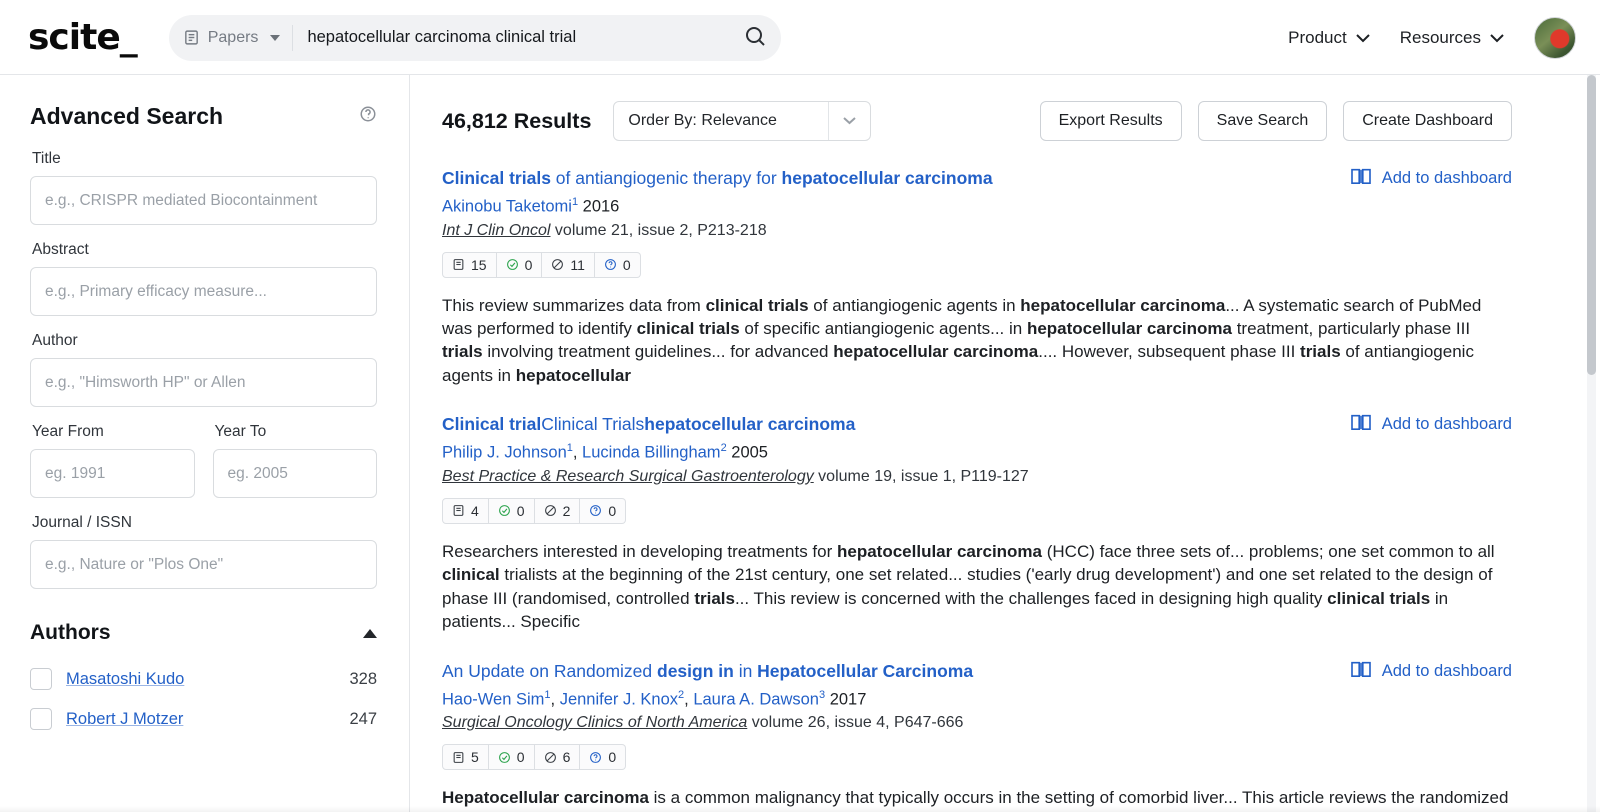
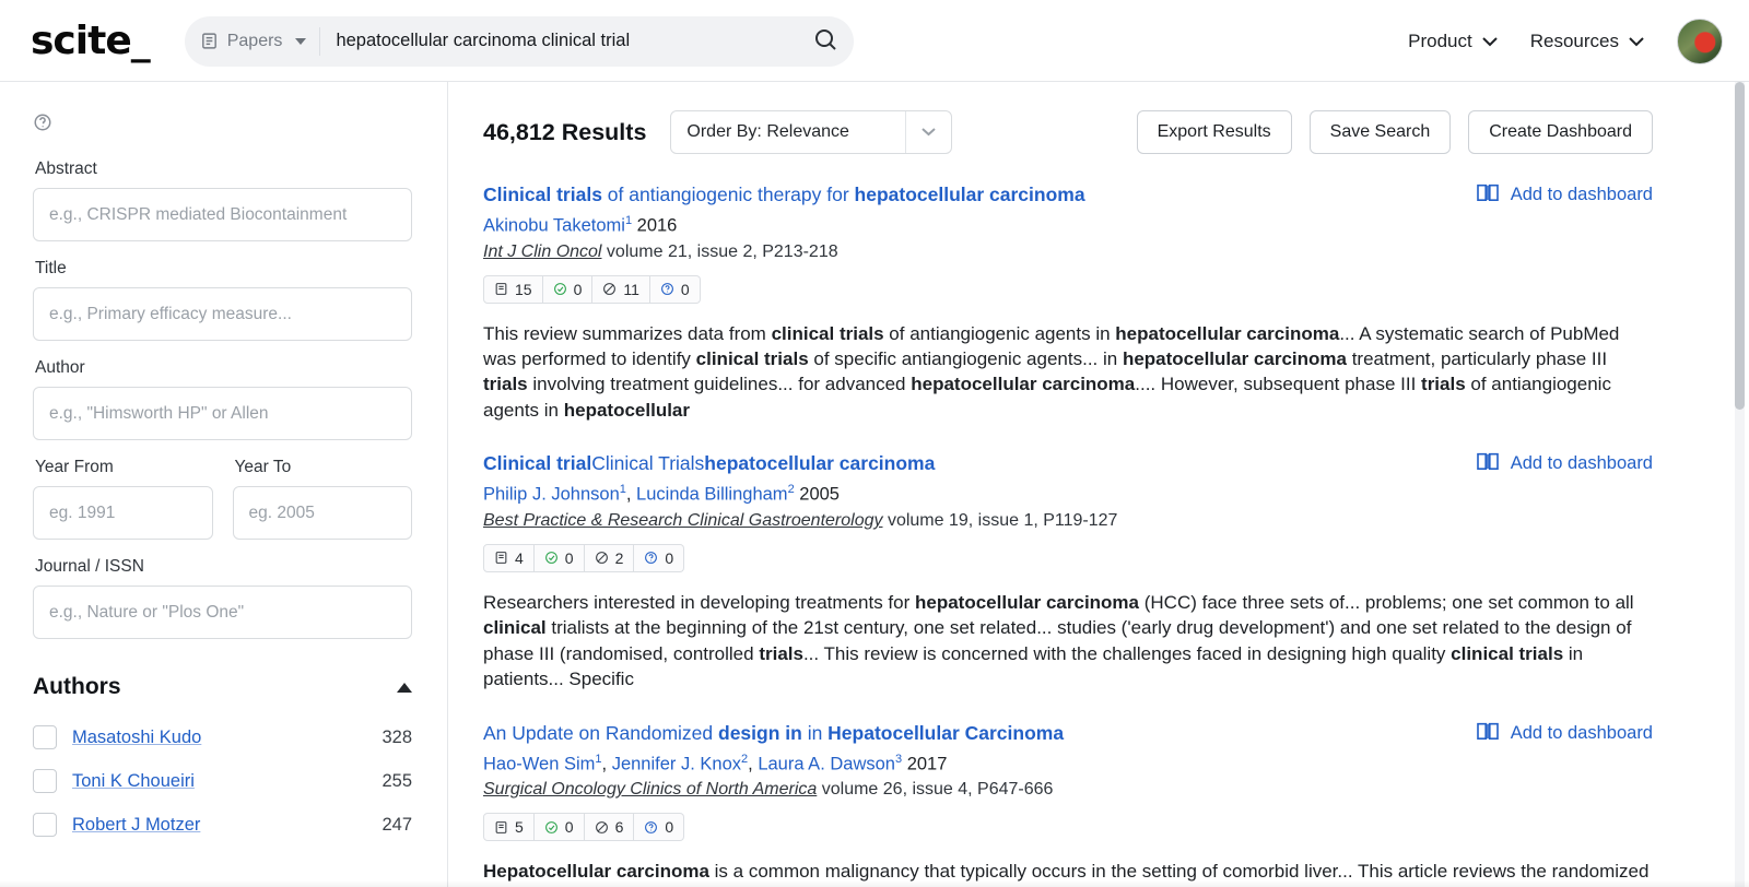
  scite_
  Papers
  hepatocellular carcinoma clinical trial
  Product
  Resources
- Advanced Search
- Title
+ Abstract
  e.g., CRISPR mediated Biocontainment
- Abstract
+ Title
  e.g., Primary efficacy measure...
  Author
  e.g., "Himsworth HP" or Allen
  Year From
  eg. 1991
  Year To
  eg. 2005
  Journal / ISSN
  e.g., Nature or "Plos One"
  Authors
  Masatoshi Kudo
  328
+ Toni K Choueiri
+ 255
  Robert J Motzer
  247
  46,812 Results
  Order By: Relevance
  Export Results
  Save Search
  Create Dashboard
  Clinical trials of antiangiogenic therapy for hepatocellular carcinoma
  Add to dashboard
  Akinobu Taketomi1 2016
  Int J Clin Oncol volume 21, issue 2, P213-218
  15
  0
  11
  0
  This review summarizes data from clinical trials of antiangiogenic agents in hepatocellular carcinoma... A systematic search of PubMed was performed to identify clinical trials of specific antiangiogenic agents... in hepatocellular carcinoma treatment, particularly phase III trials involving treatment guidelines... for advanced hepatocellular carcinoma.... However, subsequent phase III trials of antiangiogenic agents in hepatocellular
  Clinical trialClinical Trialshepatocellular carcinoma
  Add to dashboard
  Philip J. Johnson1, Lucinda Billingham2 2005
- Best Practice & Research Surgical Gastroenterology volume 19, issue 1, P119-127
+ Best Practice & Research Clinical Gastroenterology volume 19, issue 1, P119-127
  4
  0
  2
  0
  Researchers interested in developing treatments for hepatocellular carcinoma (HCC) face three sets of... problems; one set common to all clinical trialists at the beginning of the 21st century, one set related... studies ('early drug development') and one set related to the design of phase III (randomised, controlled trials... This review is concerned with the challenges faced in designing high quality clinical trials in patients... Specific
  An Update on Randomized design in in Hepatocellular Carcinoma
  Add to dashboard
  Hao-Wen Sim1, Jennifer J. Knox2, Laura A. Dawson3 2017
  Surgical Oncology Clinics of North America volume 26, issue 4, P647-666
  5
  0
  6
  0
